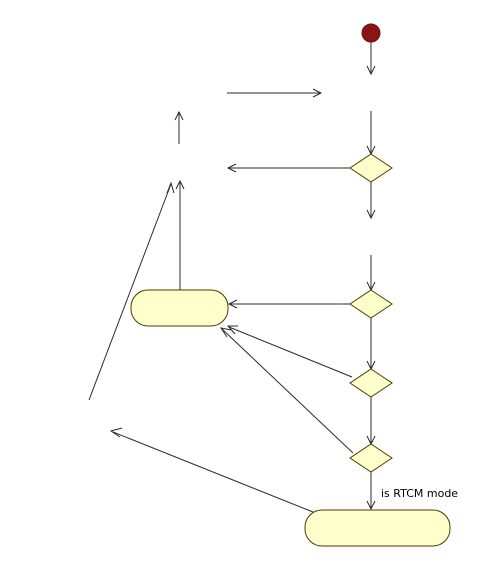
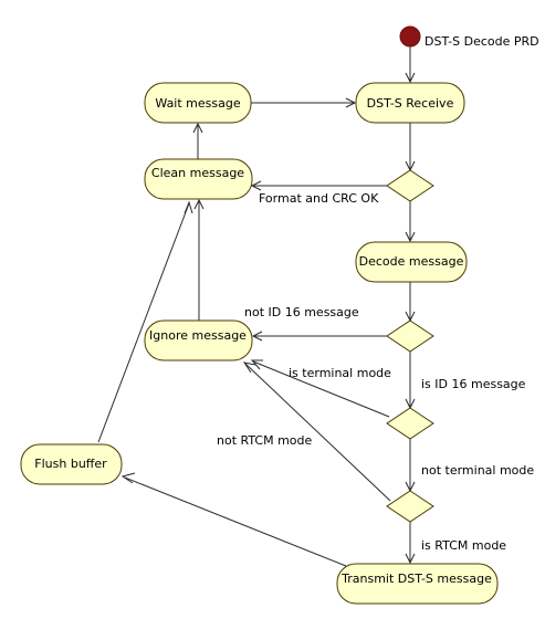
+ DST-S Decode PRD
+ Wait message
+ DST-S Receive
+ Clean message
+ Decode message
+ Ignore message
+ Flush buffer
+ Transmit DST-S message
+ Format and CRC OK
+ not ID 16 message
+ is ID 16 message
+ is terminal mode
+ not terminal mode
+ not RTCM mode
  is RTCM mode
